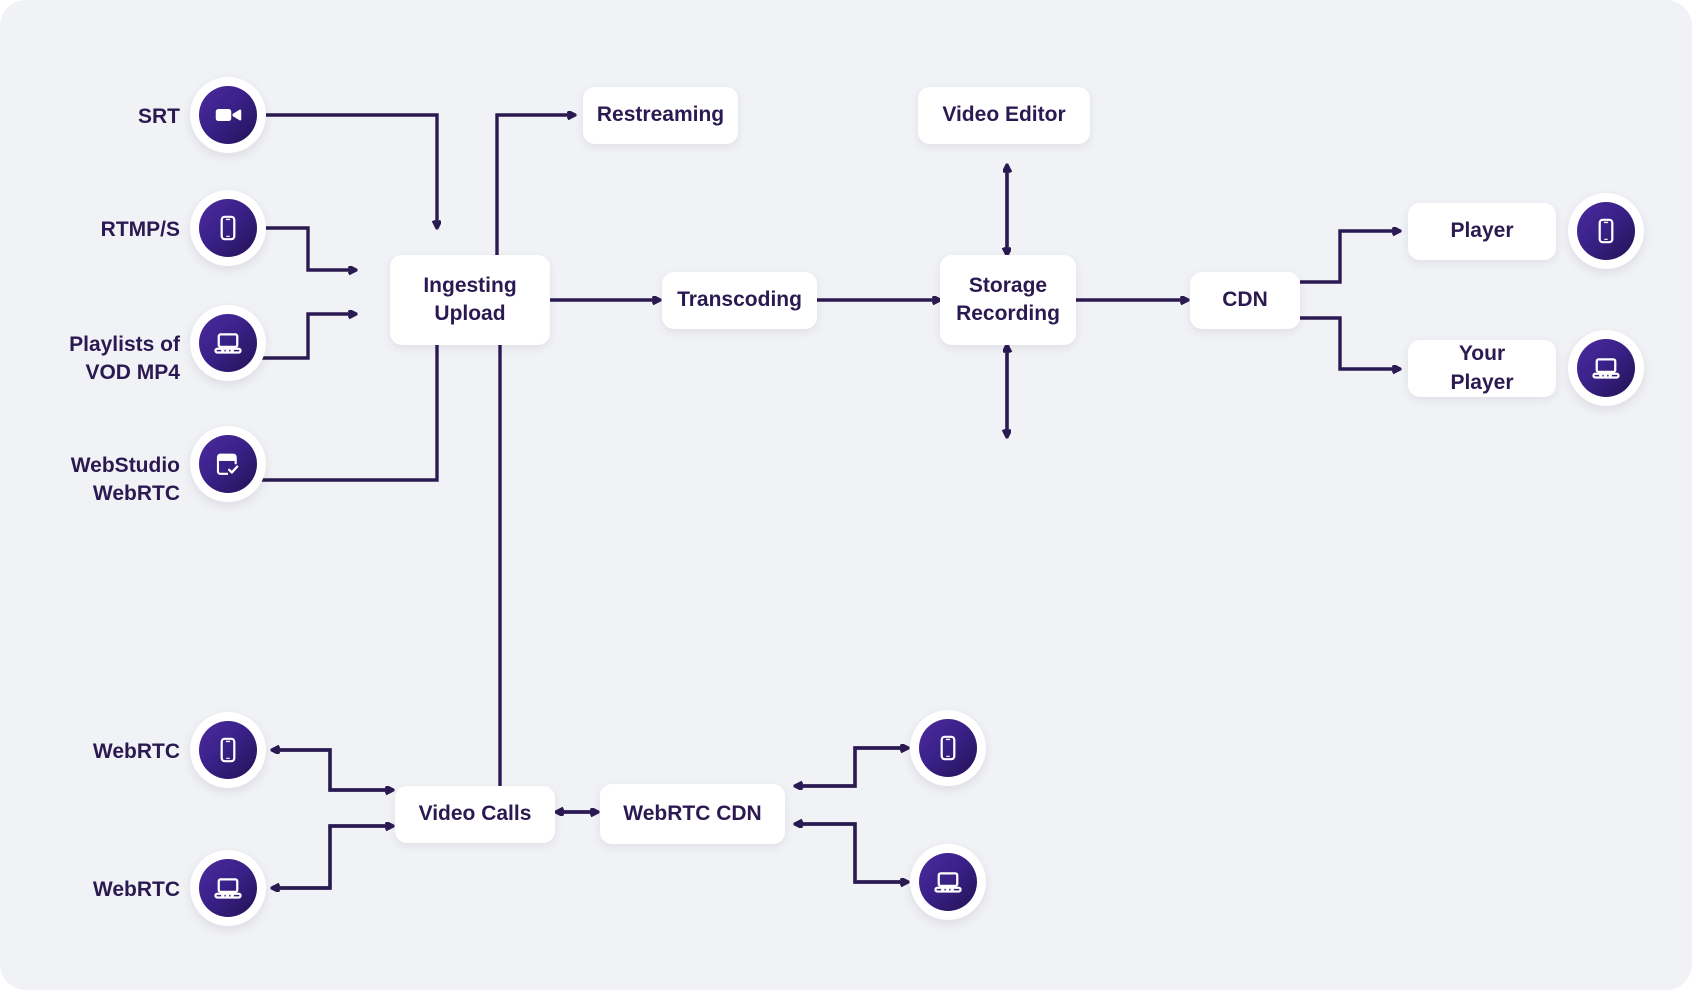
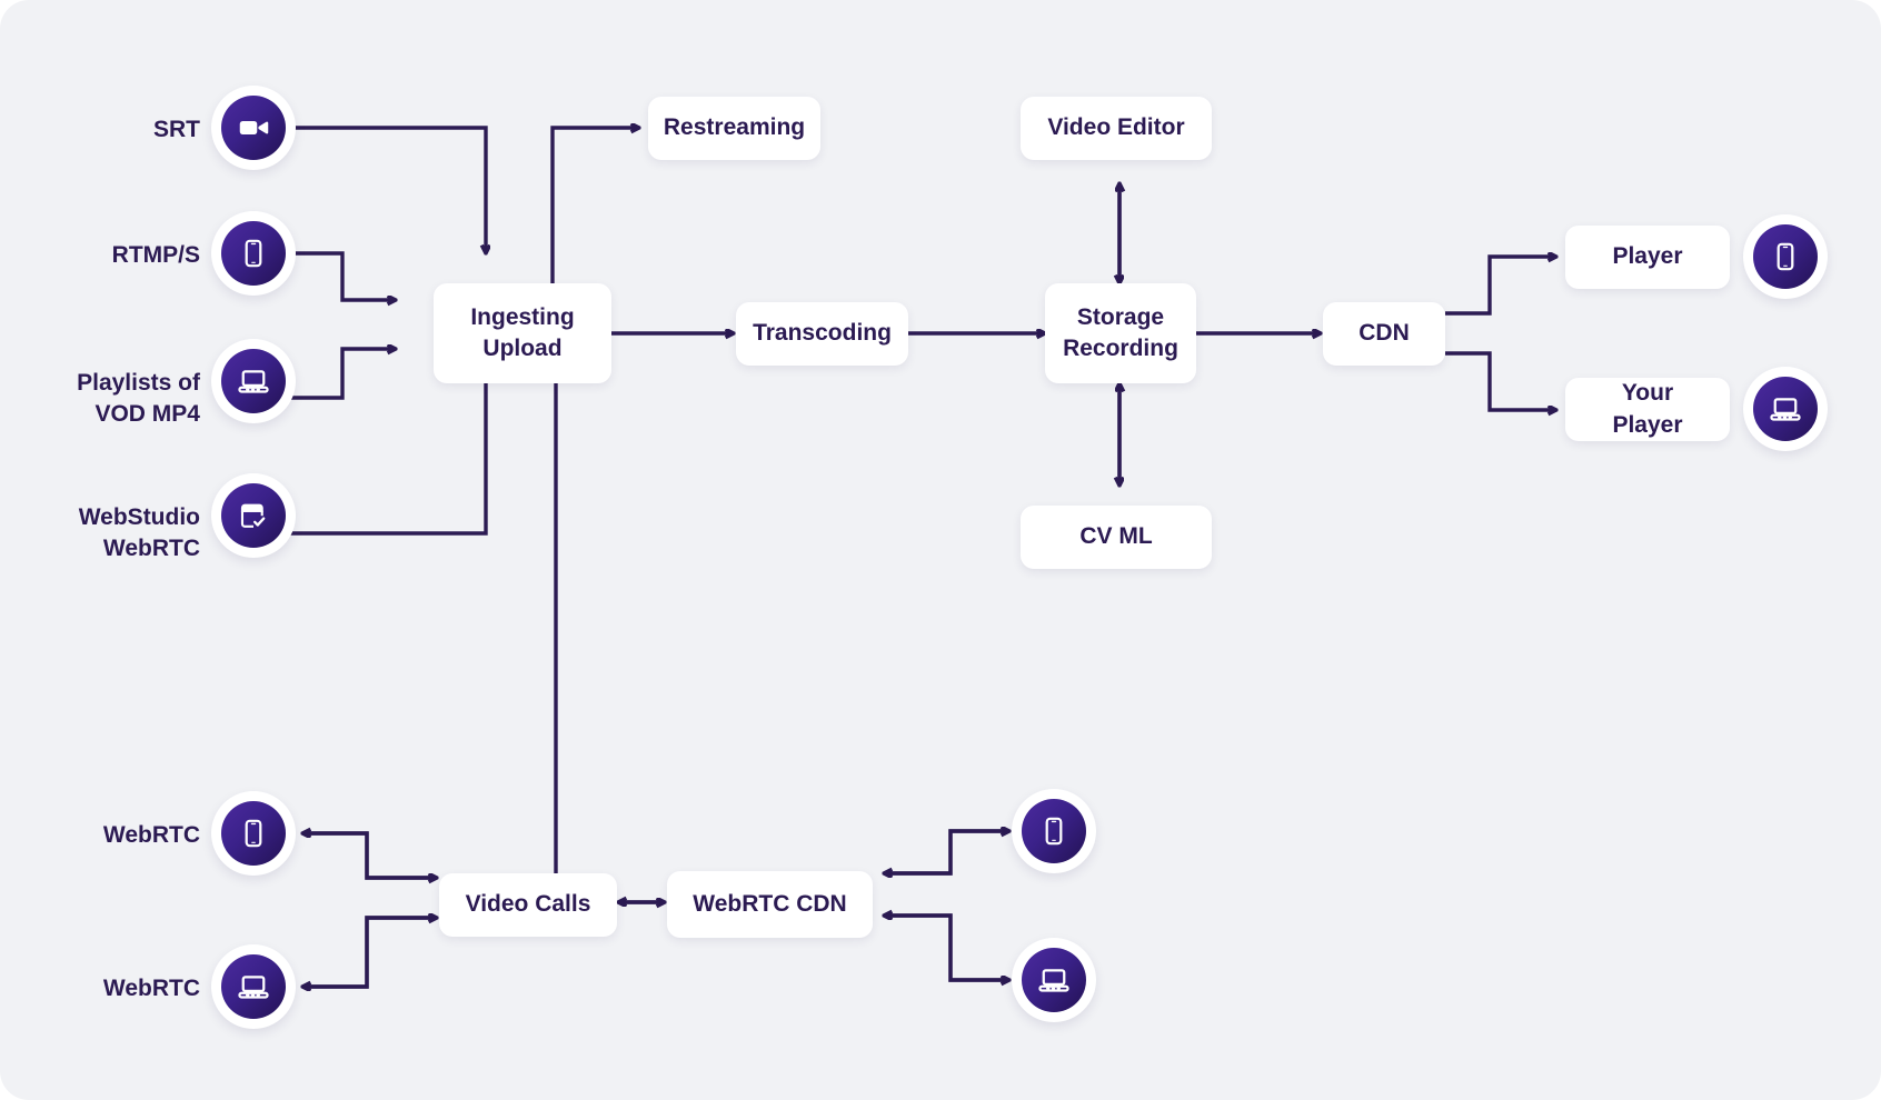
  SRT
  RTMP/S
  Playlists of
  VOD MP4
  WebStudio
  WebRTC
  Ingesting
  Upload
  Restreaming
  Transcoding
  Video Editor
  Storage
  Recording
+ CV ML
  CDN
  Player
  Your Player
  Video Calls
  WebRTC CDN
  WebRTC
  WebRTC
